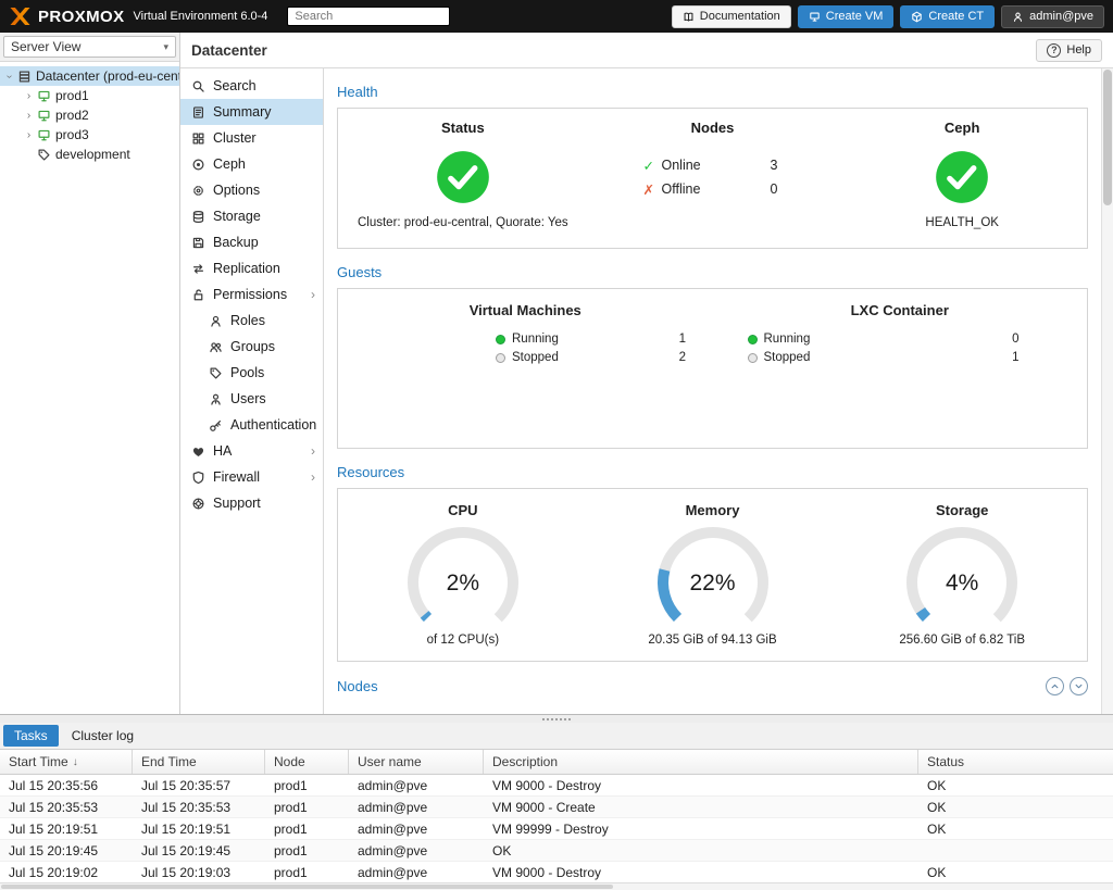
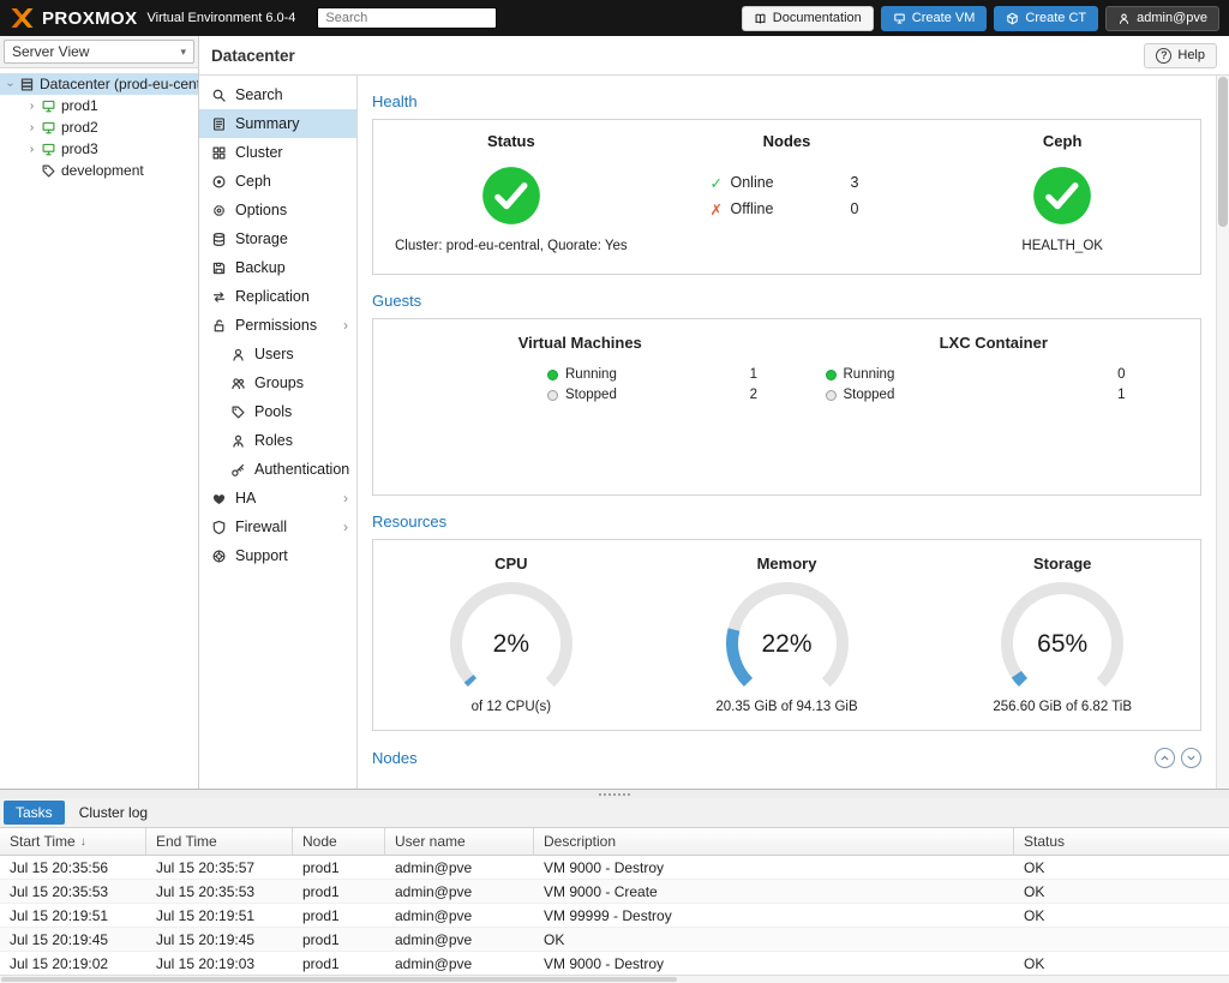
  PROXMOX
  Virtual Environment 6.0-4
  Search
  Documentation
  Create VM
  Create CT
  admin@pve
  Server View
  ▾
  Datacenter (prod-eu-cen
  ›
  prod1
  ›
  prod2
  ›
  prod3
  development
  Datacenter
  ?
  Help
  Search
  Summary
  Cluster
  Ceph
  Options
  Storage
  Backup
  Replication
  Permissions
  ›
- Roles
+ Users
  Groups
  Pools
- Users
+ Roles
  Authentication
  HA
  ›
  Firewall
  ›
  Support
  Health
  Status
  Cluster: prod-eu-central, Quorate: Yes
  Nodes
  ✓
  Online
  3
  ✗
  Offline
  0
  Ceph
  HEALTH_OK
  Guests
  Virtual Machines
  Running
  1
  Stopped
  2
  LXC Container
  Running
  0
  Stopped
  1
  Resources
  CPU
  2%
  of 12 CPU(s)
  Memory
  22%
  20.35 GiB of 94.13 GiB
  Storage
- 4%
+ 65%
  256.60 GiB of 6.82 TiB
  Nodes
  Tasks
  Cluster log
  Start Time
  ↓
  End Time
  Node
  User name
  Description
  Status
  Jul 15 20:35:56
  Jul 15 20:35:57
  prod1
  admin@pve
  VM 9000 - Destroy
  OK
  Jul 15 20:35:53
  Jul 15 20:35:53
  prod1
  admin@pve
  VM 9000 - Create
  OK
  Jul 15 20:19:51
  Jul 15 20:19:51
  prod1
  admin@pve
  VM 99999 - Destroy
  OK
  Jul 15 20:19:45
  Jul 15 20:19:45
  prod1
  admin@pve
  OK
  Jul 15 20:19:02
  Jul 15 20:19:03
  prod1
  admin@pve
  VM 9000 - Destroy
  OK
